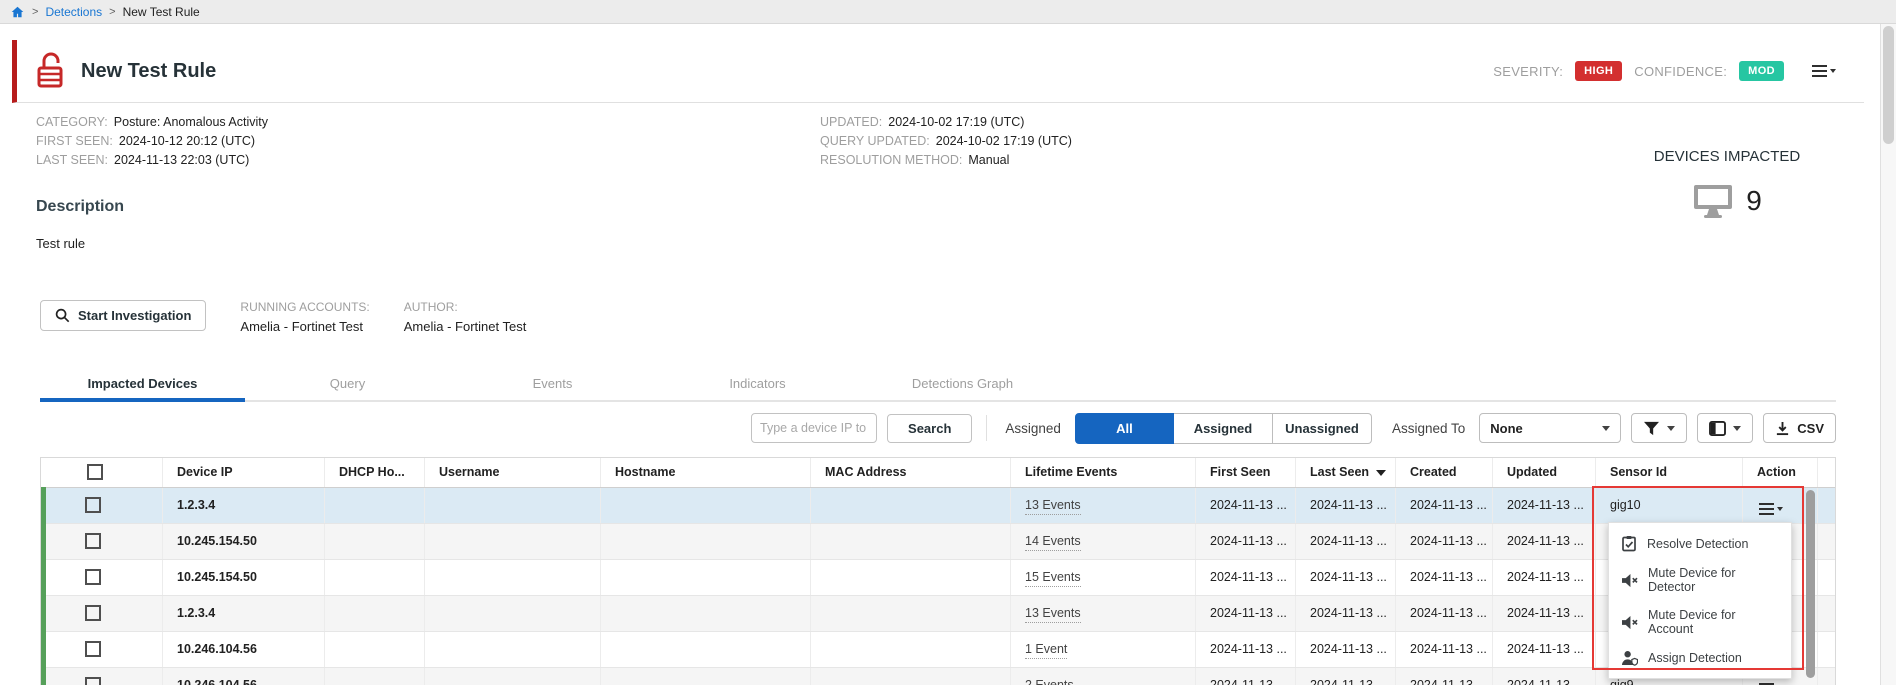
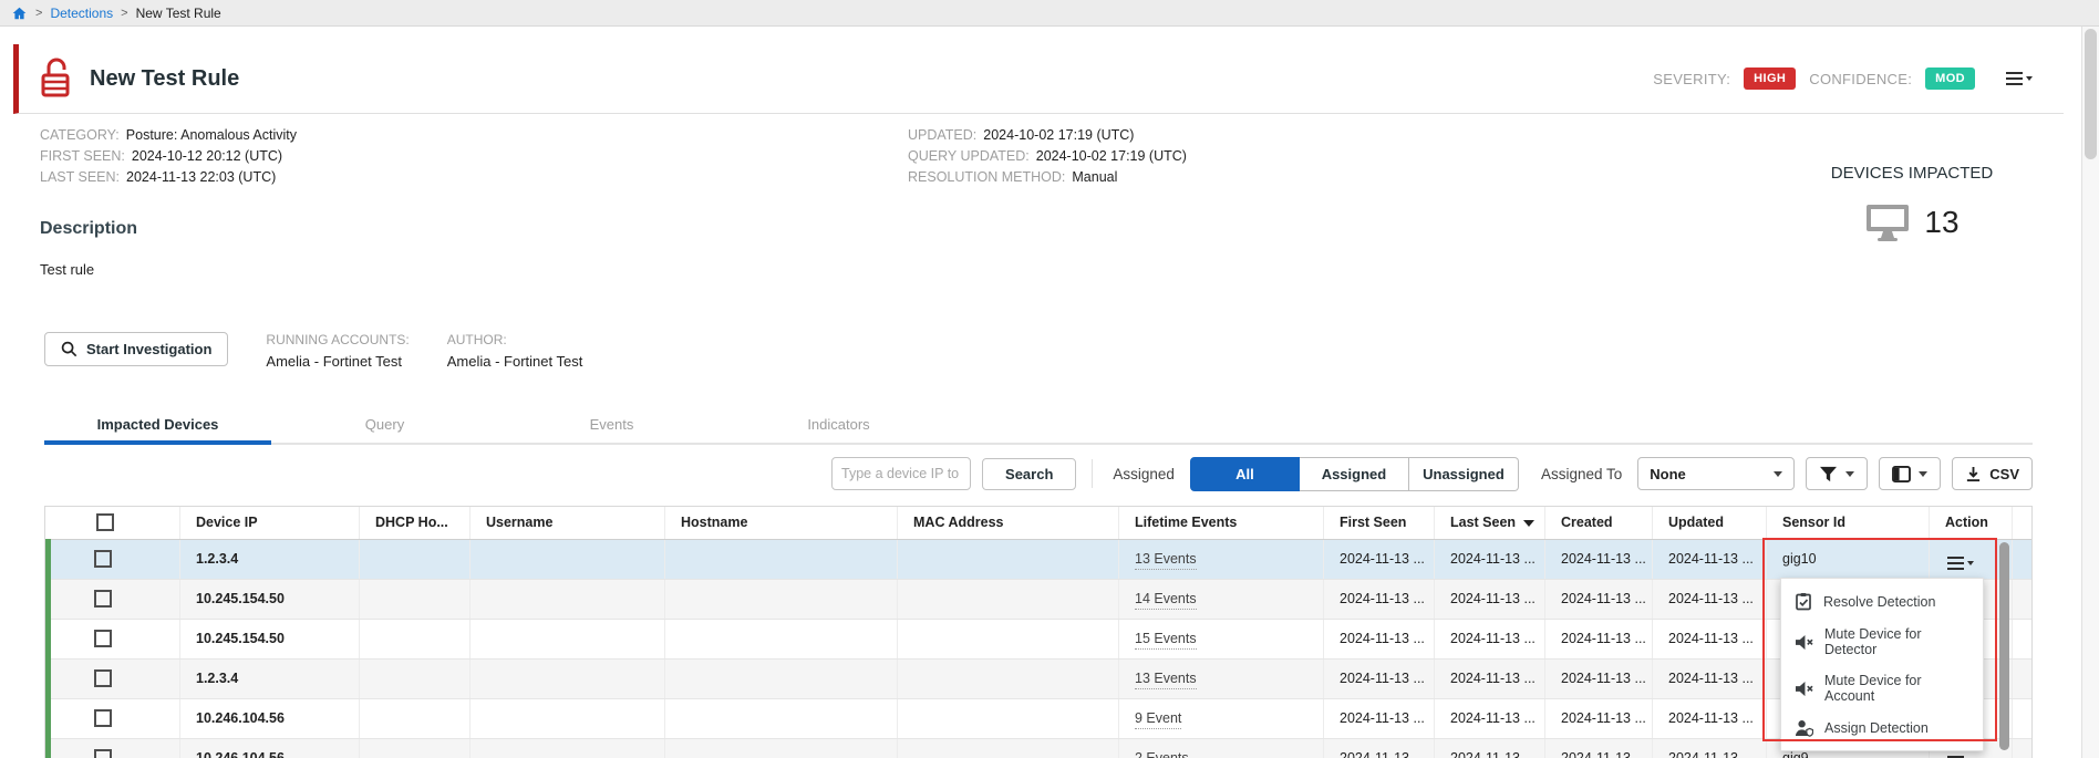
  >
  Detections
  >
  New Test Rule
  New Test Rule
  SEVERITY:
  HIGH
  CONFIDENCE:
  MOD
  CATEGORY: Posture: Anomalous Activity
  FIRST SEEN: 2024-10-12 20:12 (UTC)
  LAST SEEN: 2024-11-13 22:03 (UTC)
  UPDATED: 2024-10-02 17:19 (UTC)
  QUERY UPDATED: 2024-10-02 17:19 (UTC)
  RESOLUTION METHOD: Manual
  DEVICES IMPACTED
- 9
+ 13
  Description
  Test rule
  Start Investigation
  RUNNING ACCOUNTS:
  Amelia - Fortinet Test
  AUTHOR:
  Amelia - Fortinet Test
  Impacted Devices
  Query
  Events
  Indicators
- Detections Graph
  Type a device IP to
  Search
  Assigned
  All
  Assigned
  Unassigned
  Assigned To
  None
  CSV
  	Device IP	DHCP Ho...	Username	Hostname	MAC Address	Lifetime Events	First Seen	Last Seen	Created	Updated	Sensor Id	Action
  	1.2.3.4					13 Events	2024-11-13 ...	2024-11-13 ...	2024-11-13 ...	2024-11-13 ...	gig10
  	10.245.154.50					14 Events	2024-11-13 ...	2024-11-13 ...	2024-11-13 ...	2024-11-13 ...
  	10.245.154.50					15 Events	2024-11-13 ...	2024-11-13 ...	2024-11-13 ...	2024-11-13 ...
  	1.2.3.4					13 Events	2024-11-13 ...	2024-11-13 ...	2024-11-13 ...	2024-11-13 ...
- 	10.246.104.56					1 Event	2024-11-13 ...	2024-11-13 ...	2024-11-13 ...	2024-11-13 ...
+ 	10.246.104.56					9 Event	2024-11-13 ...	2024-11-13 ...	2024-11-13 ...	2024-11-13 ...
  Resolve Detection
  Mute Device for Detector
  Mute Device for Account
  Assign Detection
